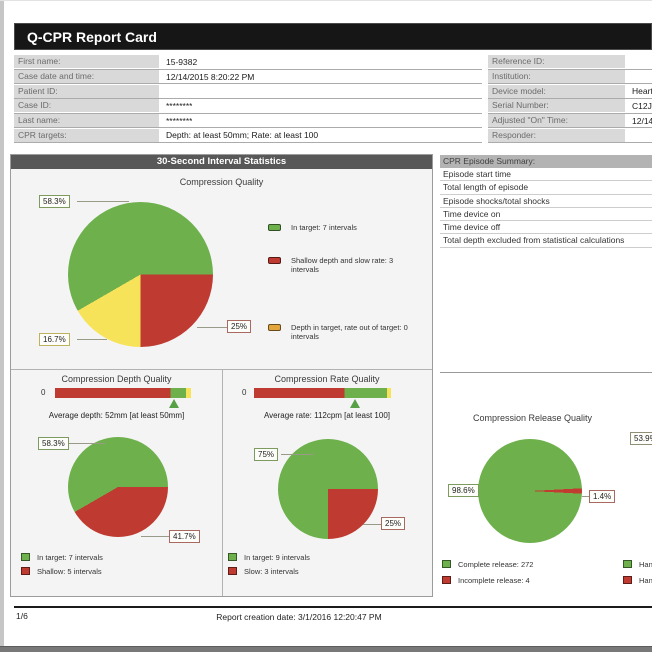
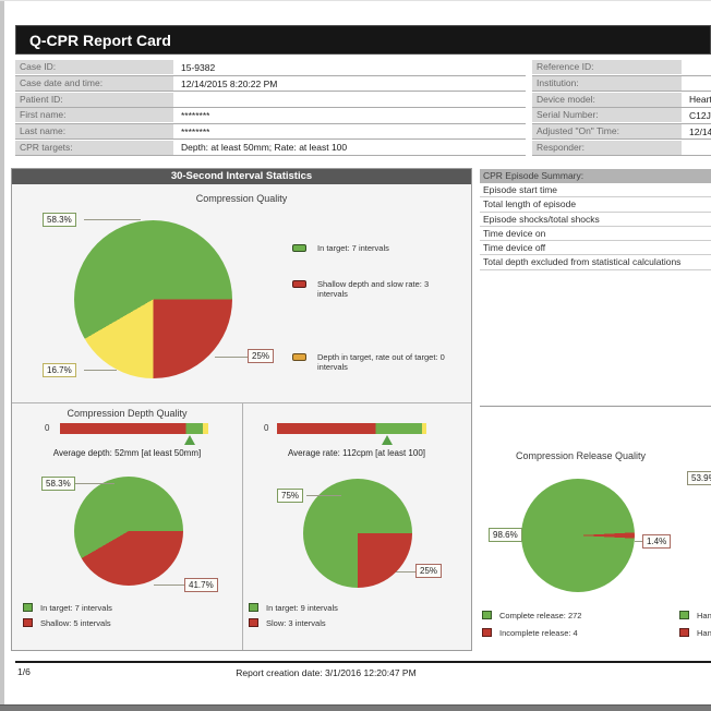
  Q-CPR Report Card
- First name:
+ Case ID:
  15-9382
  Case date and time:
  12/14/2015 8:20:22 PM
  Patient ID:
- Case ID:
+ First name:
  ********
  Last name:
  ********
  CPR targets:
  Depth: at least 50mm; Rate: at least 100
  Reference ID:
  Institution:
  Device model:
  Serial Number:
  Adjusted "On" Time:
  12/14
  Responder:
  30-Second Interval Statistics
  Compression Quality
  58.3%
  25%
  16.7%
  In target: 7 intervals
  Shallow depth and slow rate: 3 intervals
  Depth in target, rate out of target: 0 intervals
  Compression Depth Quality
  0
  Average depth: 52mm [at least 50mm]
  58.3%
  41.7%
  In target: 7 intervals
  Shallow: 5 intervals
- Compression Rate Quality
  0
  Average rate: 112cpm [at least 100]
  75%
  25%
  In target: 9 intervals
  Slow: 3 intervals
  CPR Episode Summary:
  Episode start time
  Total length of episode
  Episode shocks/total shocks
  Time device on
  Time device off
  Total depth excluded from statistical calculations
  Compression Release Quality
  98.6%
  1.4%
  53.9
  Complete release: 272
  Incomplete release: 4
  Han
  Han
  1/6
  Report creation date: 3/1/2016 12:20:47 PM
